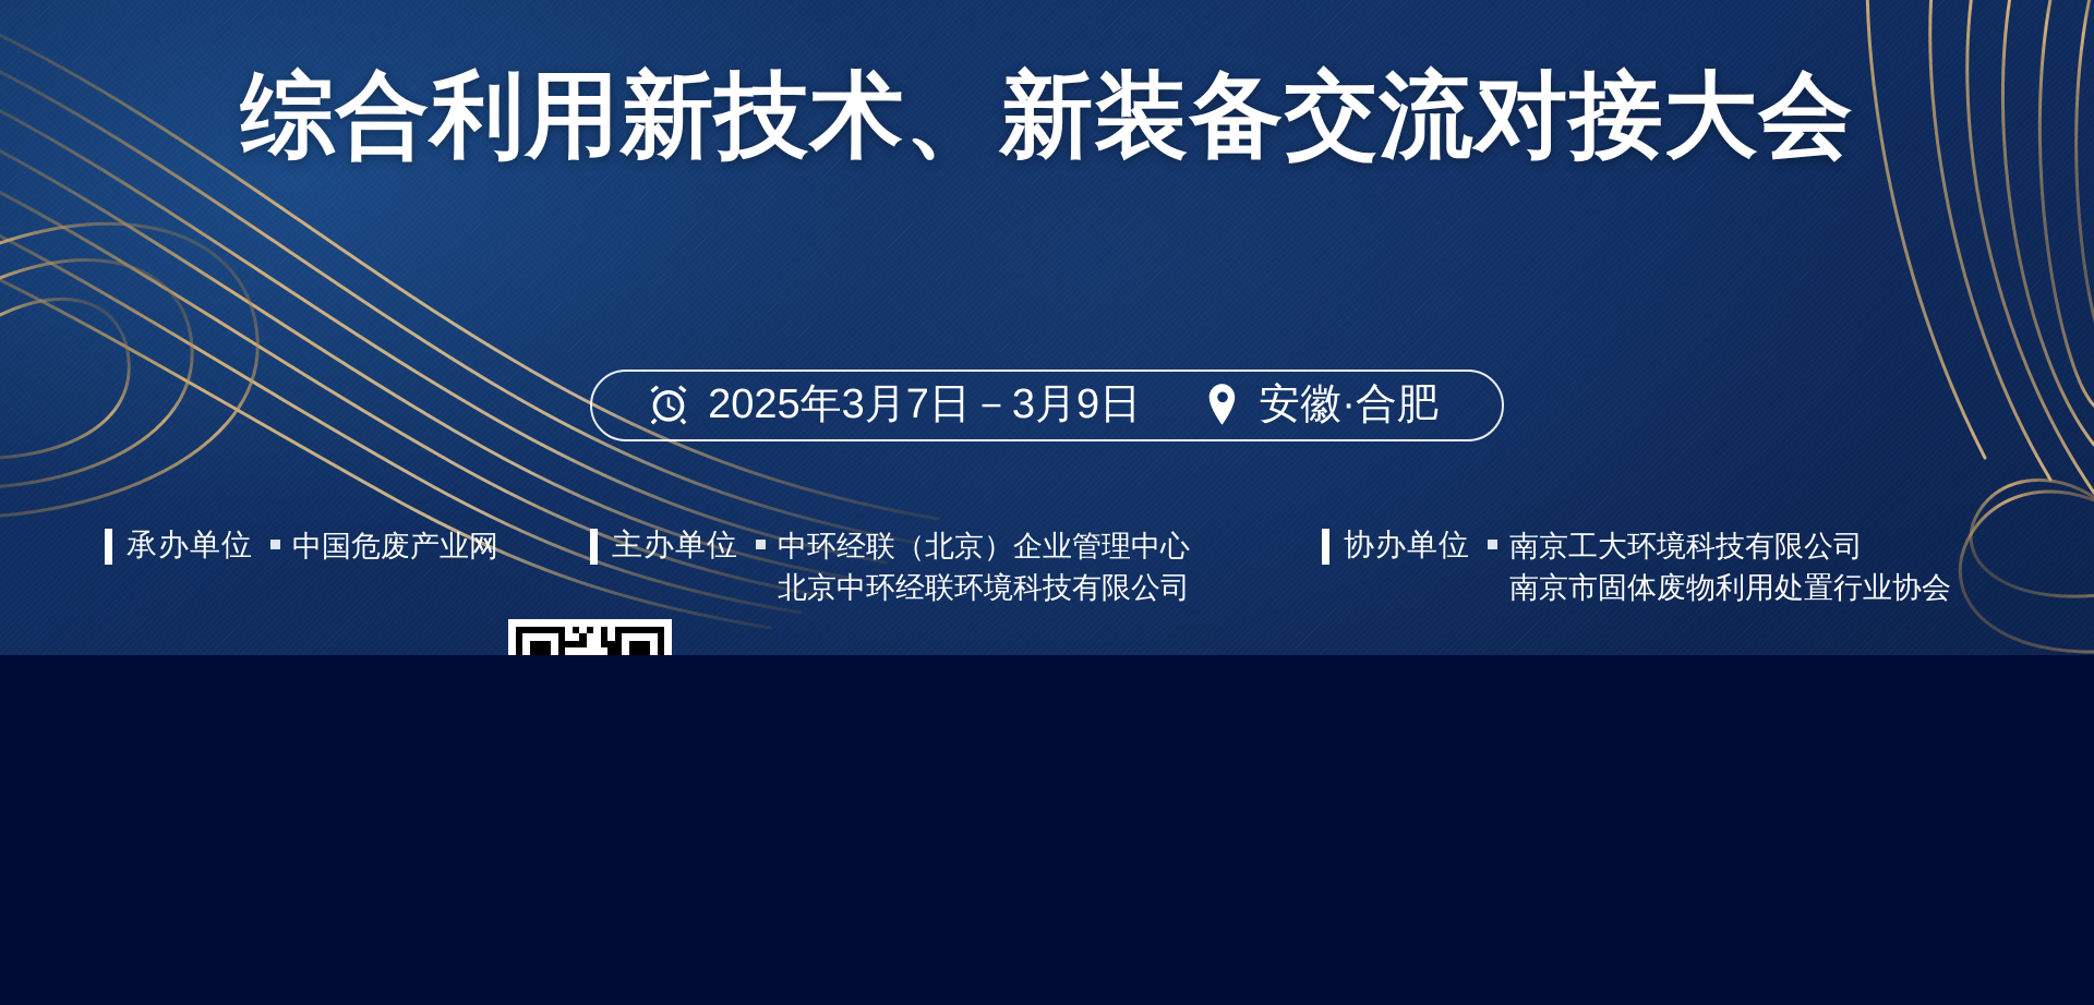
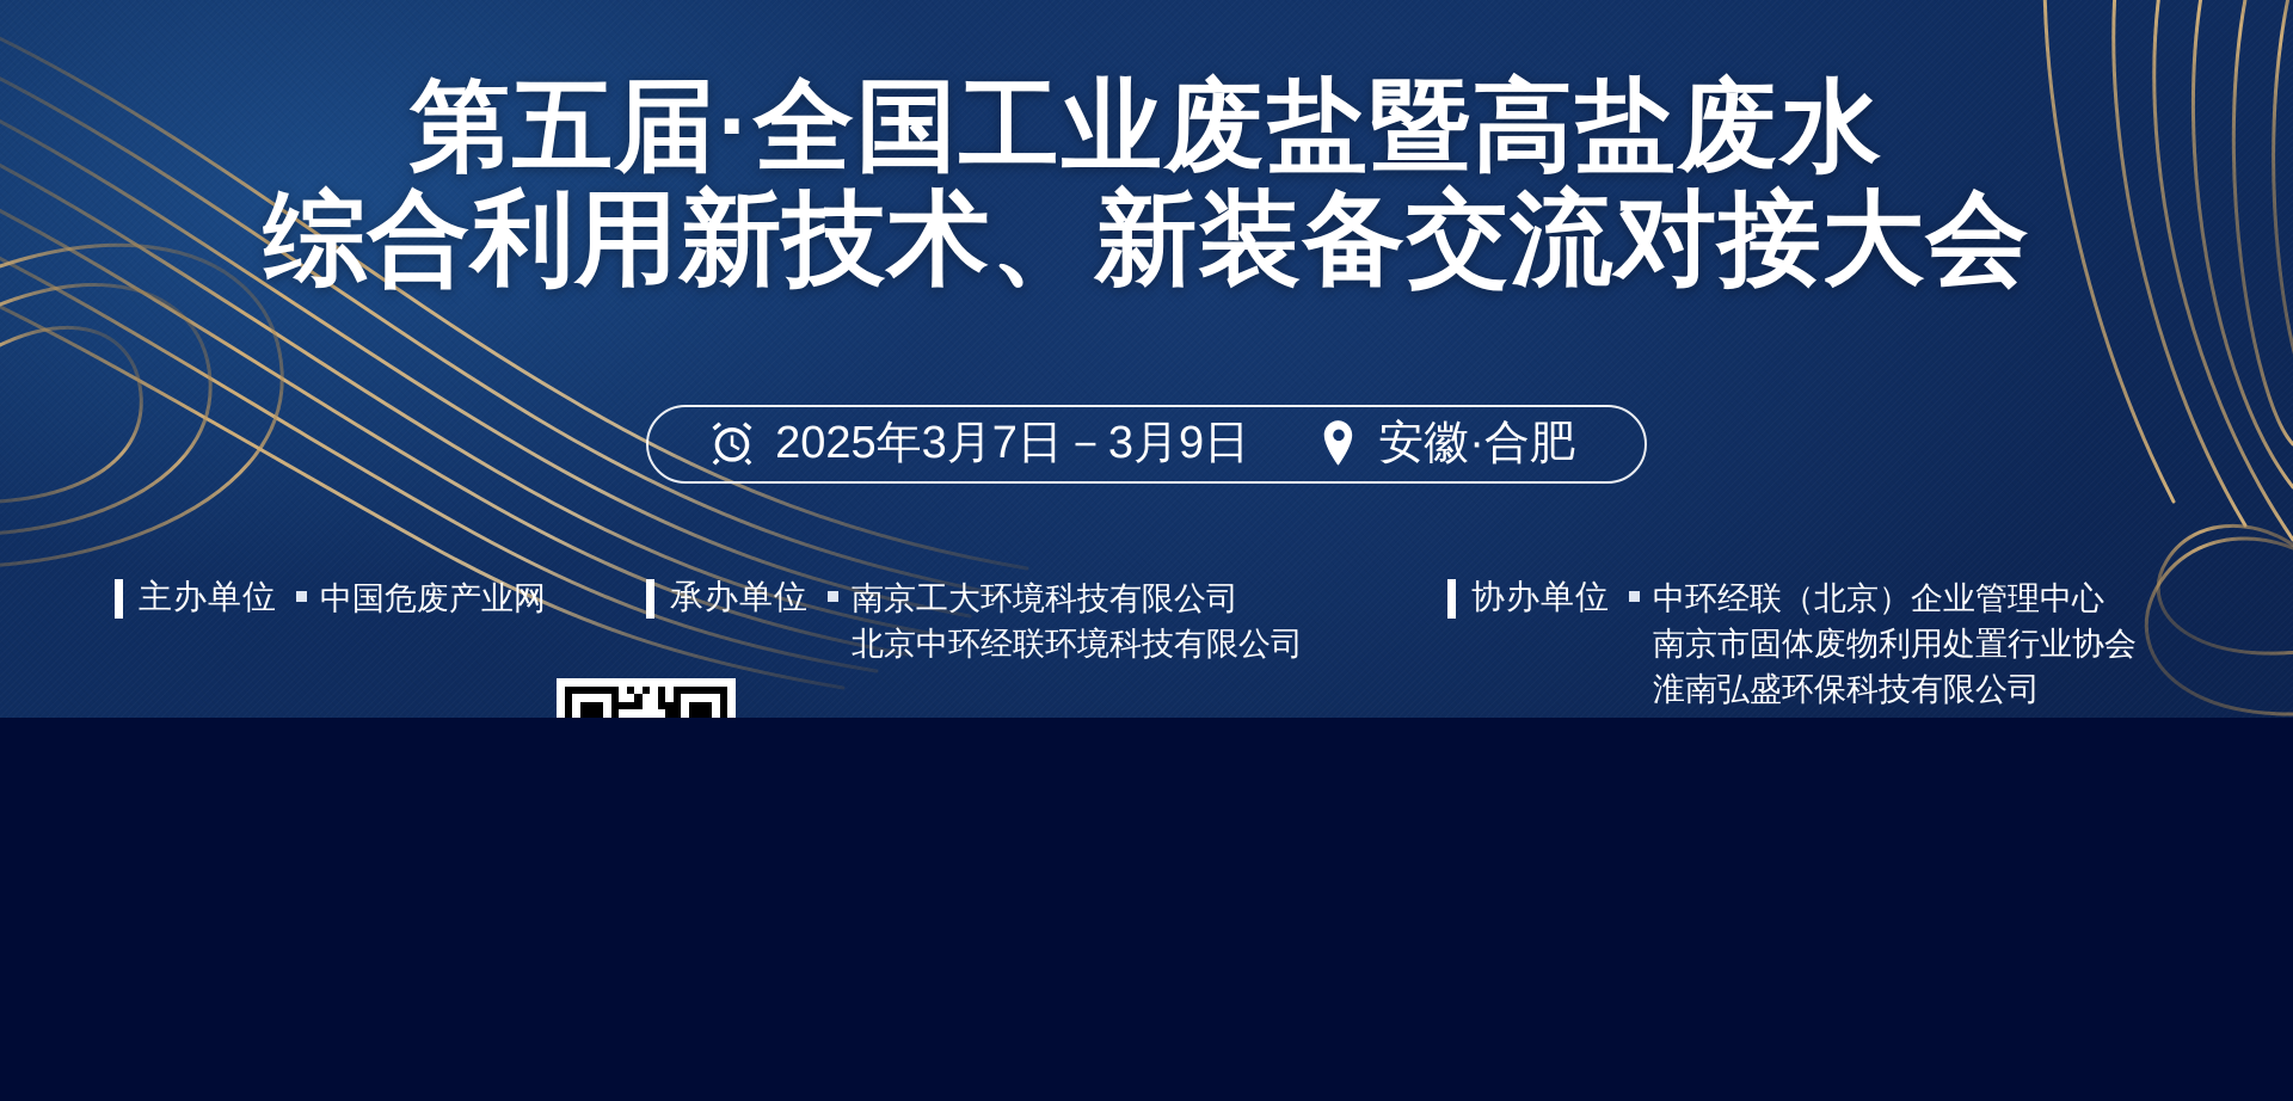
+ 第五届·全国工业废盐暨高盐废水
  综合利用新技术、新装备交流对接大会
  2025年3月7日－3月9日
  安徽·合肥
- 承办单位
+ 主办单位
  中国危废产业网
- 主办单位
+ 承办单位
- 中环经联（北京）企业管理中心
+ 南京工大环境科技有限公司
  北京中环经联环境科技有限公司
  协办单位
- 南京工大环境科技有限公司
+ 中环经联（北京）企业管理中心
  南京市固体废物利用处置行业协会
+ 淮南弘盛环保科技有限公司
